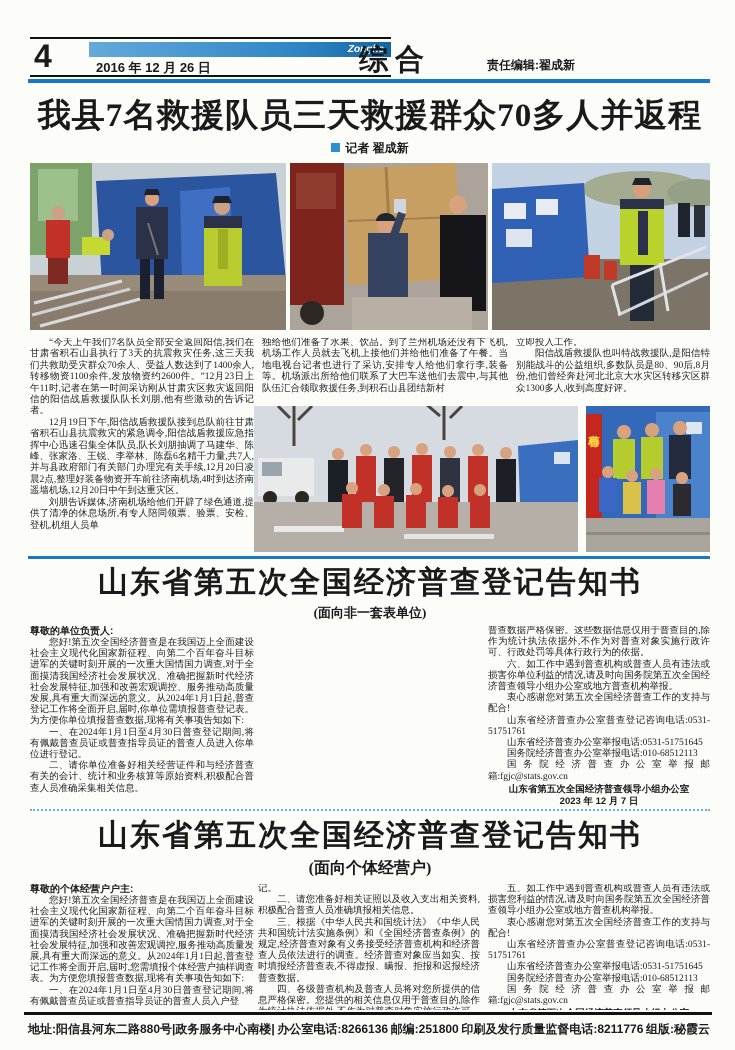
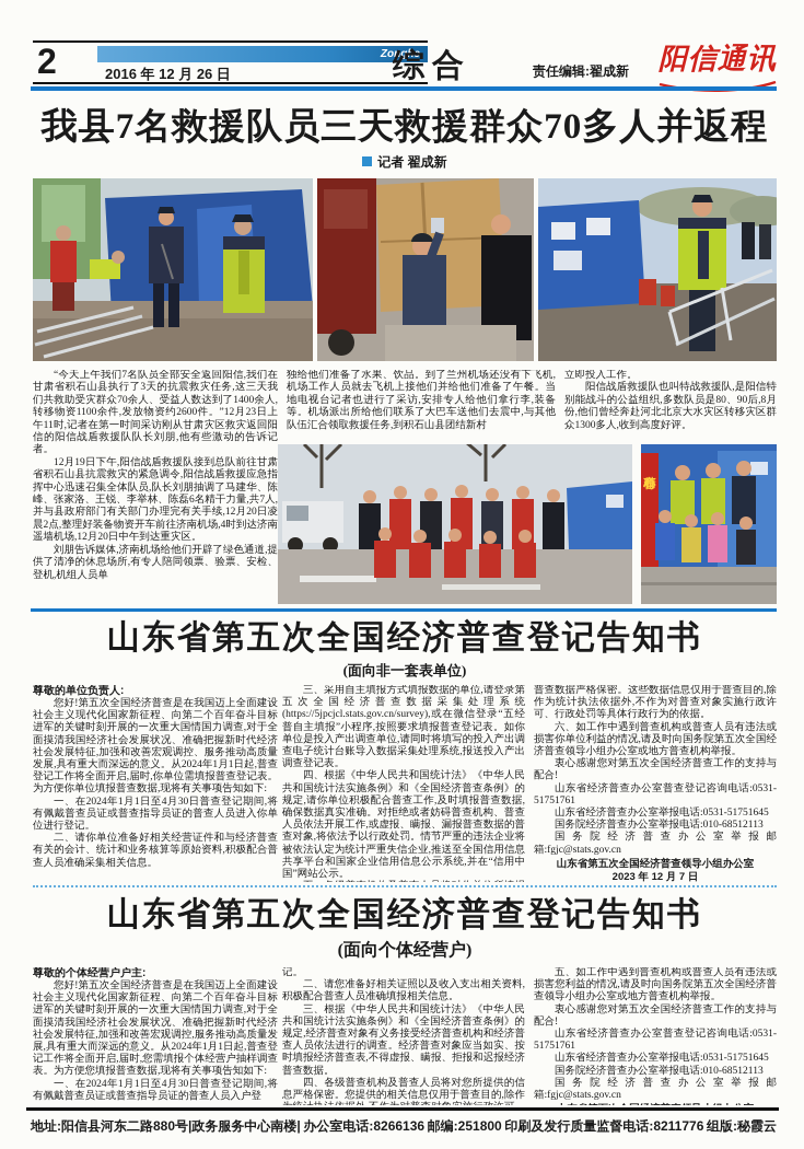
- 4
+ 2
  Zonghe
  2016 年 12 月 26 日
  综合
  责任编辑:翟成新
+ 阳信通讯
  我县7名救援队员三天救援群众70多人并返程
  记者 翟成新
  “今天上午我们7名队员全部安全返回阳信,我们在甘肃省积石山县执行了3天的抗震救灾任务,这三天我们共救助受灾群众70余人、受益人数达到了1400余人,转移物资1100余件,发放物资约2600件。”12月23日上午11时,记者在第一时间采访刚从甘肃灾区救灾返回阳信的阳信战盾救援队队长刘朋,他有些激动的告诉记者。
  12月19日下午,阳信战盾救援队接到总队前往甘肃省积石山县抗震救灾的紧急调令,阳信战盾救援应急指挥中心迅速召集全体队员,队长刘朋抽调了马建华、陈峰、张家洛、王锐、李举林、陈磊6名精干力量,共7人,并与县政府部门有关部门办理完有关手续,12月20日凌晨2点,整理好装备物资开车前往济南机场,4时到达济南遥墙机场,12月20日中午到达重灾区。
  刘朋告诉媒体,济南机场给他们开辟了绿色通道,提供了清净的休息场所,有专人陪同领票、验票、安检、登机,机组人员单
  独给他们准备了水果、饮品。到了兰州机场还没有下飞机,机场工作人员就去飞机上接他们并给他们准备了午餐。当地电视台记者也进行了采访,安排专人给他们拿行李,装备等。机场派出所给他们联系了大巴车送他们去震中,与其他队伍汇合领取救援任务,到积石山县团结新村
  立即投入工作。
  阳信战盾救援队也叫特战救援队,是阳信特别能战斗的公益组织,多数队员是80、90后,8月份,他们曾经奔赴河北北京大水灾区转移灾区群众1300多人,收到高度好评。
  山东省第五次全国经济普查登记告知书
  (面向非一套表单位)
  尊敬的单位负责人:
  您好!第五次全国经济普查是在我国迈上全面建设社会主义现代化国家新征程、向第二个百年奋斗目标进军的关键时刻开展的一次重大国情国力调查,对于全面摸清我国经济社会发展状况、准确把握新时代经济社会发展特征,加强和改善宏观调控、服务推动高质量发展,具有重大而深远的意义。从2024年1月1日起,普查登记工作将全面开启,届时,你单位需填报普查登记表。为方便你单位填报普查数据,现将有关事项告知如下:
  一、在2024年1月1日至4月30日普查登记期间,将有佩戴普查员证或普查指导员证的普查人员进入你单位进行登记。
  二、请你单位准备好相关经营证件和与经济普查有关的会计、统计和业务核算等原始资料,积极配合普查人员准确采集相关信息。
+ 三、采用自主填报方式填报数据的单位,请登录第五次全国经济普查数据采集处理系统(https://5jpcjcl.stats.gov.cn/survey),或在微信登录“五经普自主填报”小程序,按照要求填报普查登记表。如你单位是投入产出调查单位,请同时将填写的投入产出调查电子统计台账导入数据采集处理系统,报送投入产出调查登记表。
+ 四、根据《中华人民共和国统计法》《中华人民共和国统计法实施条例》和《全国经济普查条例》的规定,请你单位积极配合普查工作,及时填报普查数据,确保数据真实准确。对拒绝或者妨碍普查机构、普查人员依法开展工作,或虚报、瞒报、漏报普查数据的普查对象,将依法予以行政处罚。情节严重的违法企业将被依法认定为统计严重失信企业,推送至全国信用信息共享平台和国家企业信用信息公示系统,并在“信用中国”网站公示。
  普查数据严格保密。这些数据信息仅用于普查目的,除作为统计执法依据外,不作为对普查对象实施行政许可、行政处罚等具体行政行为的依据。
  六、如工作中遇到普查机构或普查人员有违法或损害你单位利益的情况,请及时向国务院第五次全国经济普查领导小组办公室或地方普查机构举报。
  衷心感谢您对第五次全国经济普查工作的支持与配合!
  山东省经济普查办公室普查登记咨询电话:0531-51751761
  山东省经济普查办公室举报电话:0531-51751645
  国务院经济普查办公室举报电话:010-68512113
  国务院经济普查办公室举报邮箱:fgjc@stats.gov.cn
  山东省第五次全国经济普查领导小组办公室
  2023 年 12 月 7 日
  山东省第五次全国经济普查登记告知书
  (面向个体经营户)
  尊敬的个体经营户户主:
  您好!第五次全国经济普查是在我国迈上全面建设社会主义现代化国家新征程、向第二个百年奋斗目标进军的关键时刻开展的一次重大国情国力调查,对于全面摸清我国经济社会发展状况、准确把握新时代经济社会发展特征,加强和改善宏观调控,服务推动高质量发展,具有重大而深远的意义。从2024年1月1日起,普查登记工作将全面开启,届时,您需填报个体经营户抽样调查表。为方便您填报普查数据,现将有关事项告知如下:
  一、在2024年1月1日至4月30日普查登记期间,将有佩戴普查员证或普查指导员证的普查人员入户登
  记。
  二、请您准备好相关证照以及收入支出相关资料,积极配合普查人员准确填报相关信息。
  三、根据《中华人民共和国统计法》《中华人民共和国统计法实施条例》和《全国经济普查条例》的规定,经济普查对象有义务接受经济普查机构和经济普查人员依法进行的调查。经济普查对象应当如实、按时填报经济普查表,不得虚报、瞒报、拒报和迟报经济普查数据。
  五、如工作中遇到普查机构或普查人员有违法或损害您利益的情况,请及时向国务院第五次全国经济普查领导小组办公室或地方普查机构举报。
  衷心感谢您对第五次全国经济普查工作的支持与配合!
  山东省经济普查办公室普查登记咨询电话:0531-51751761
  山东省经济普查办公室举报电话:0531-51751645
  国务院经济普查办公室举报电话:010-68512113
  国务院经济普查办公室举报邮箱:fgjc@stats.gov.cn
  地址:阳信县河东二路880号|政务服务中心南楼|
  办公室电话:8266136
  邮编:251800
  印刷及发行质量监督电话:8211776
  组版:秘霞云
